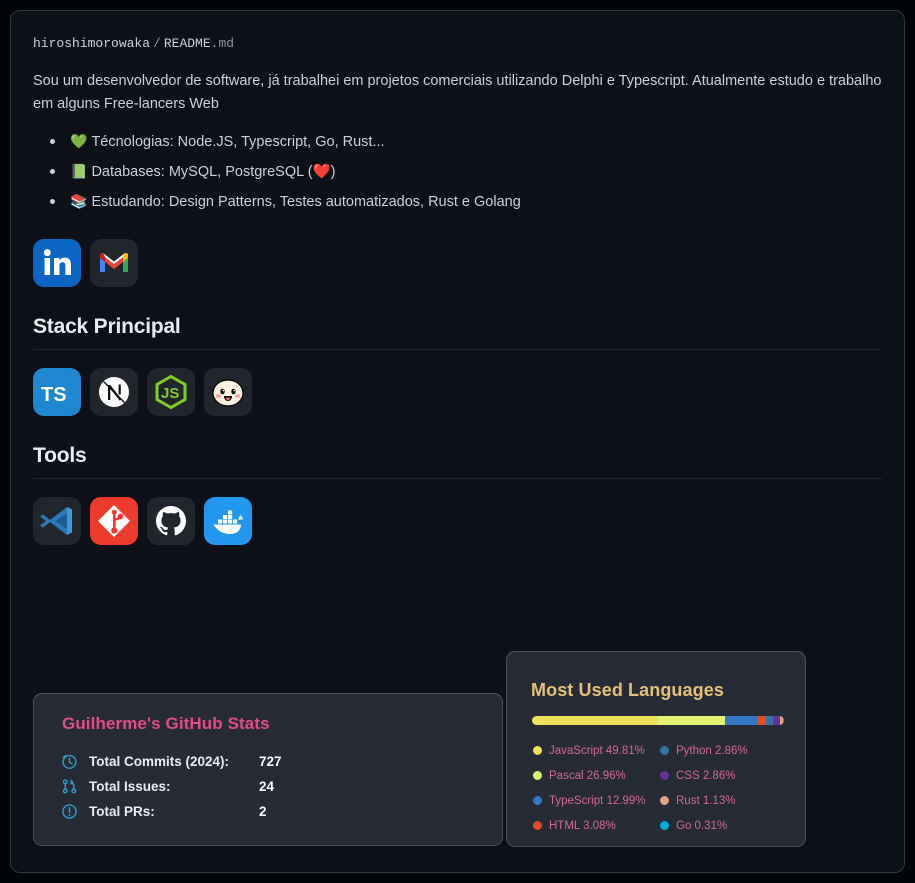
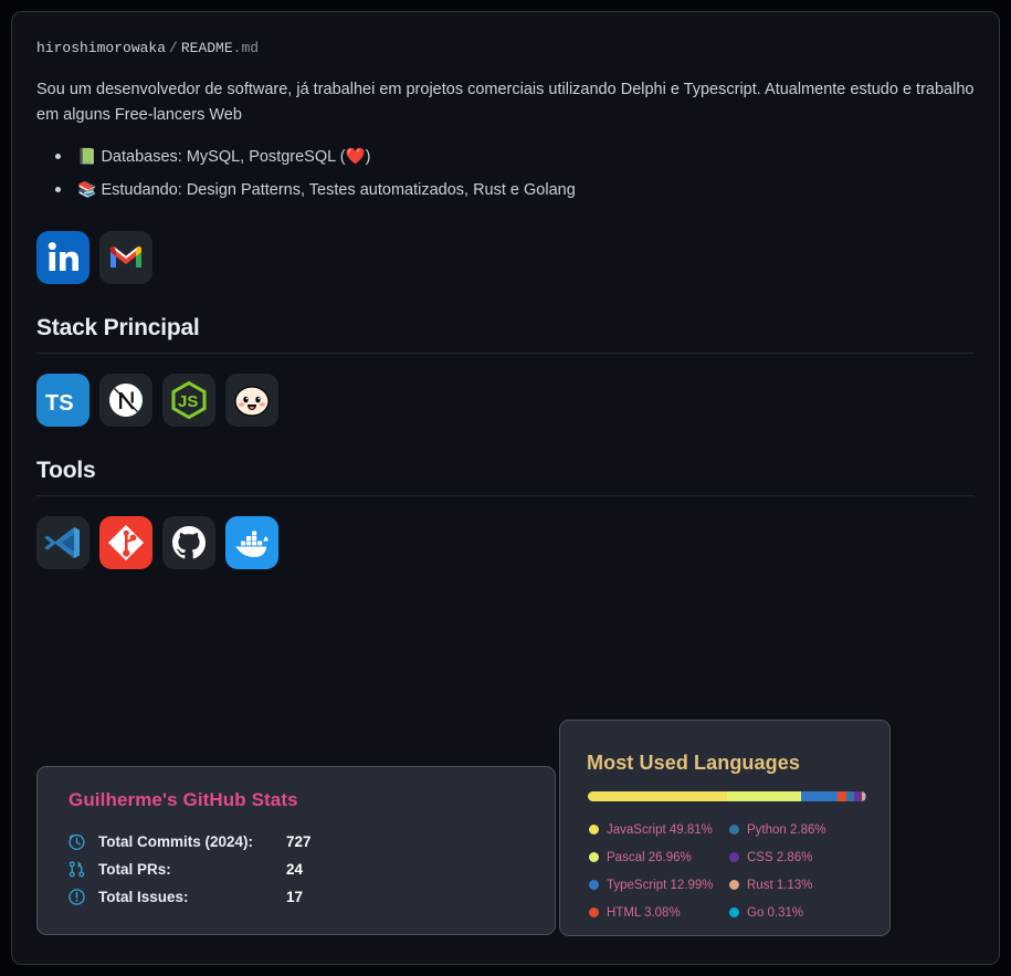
  hiroshimorowaka / README.md
  Sou um desenvolvedor de software, já trabalhei em projetos comerciais utilizando Delphi e Typescript. Atualmente estudo e trabalho em alguns Free-lancers Web
- 💚 Técnologias: Node.JS, Typescript, Go, Rust...
  📗 Databases: MySQL, PostgreSQL (❤️)
  📚 Estudando: Design Patterns, Testes automatizados, Rust e Golang
  Stack Principal
  TS
  JS
  Tools
  Guilherme's GitHub Stats
  Total Commits (2024):
  727
- Total Issues:
+ Total PRs:
  24
- Total PRs:
+ Total Issues:
- 2
+ 17
  Most Used Languages
  JavaScript 49.81%
  Python 2.86%
  Pascal 26.96%
  CSS 2.86%
  TypeScript 12.99%
  Rust 1.13%
  HTML 3.08%
  Go 0.31%
